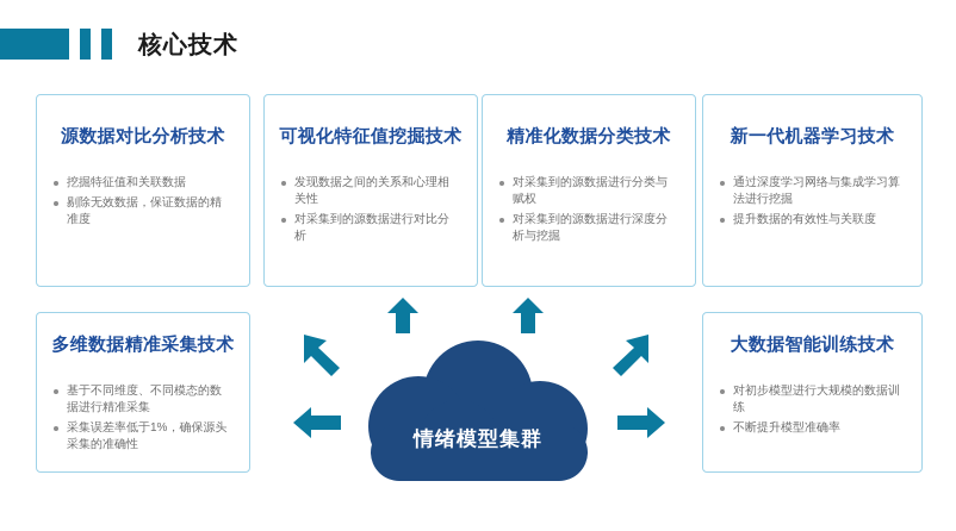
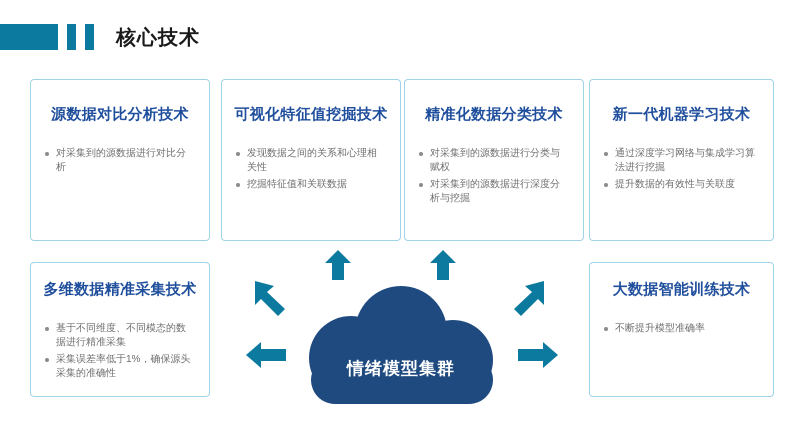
  核心技术
  源数据对比分析技术
- 挖掘特征值和关联数据
+ 对采集到的源数据进行对比分析
- 剔除无效数据，保证数据的精准度
  可视化特征值挖掘技术
  发现数据之间的关系和心理相关性
- 对采集到的源数据进行对比分析
+ 挖掘特征值和关联数据
  精准化数据分类技术
  对采集到的源数据进行分类与赋权
  对采集到的源数据进行深度分析与挖掘
  新一代机器学习技术
  通过深度学习网络与集成学习算法进行挖掘
  提升数据的有效性与关联度
  多维数据精准采集技术
  基于不同维度、不同模态的数据进行精准采集
  采集误差率低于1%，确保源头采集的准确性
  大数据智能训练技术
- 对初步模型进行大规模的数据训练
  不断提升模型准确率
  情绪模型集群
